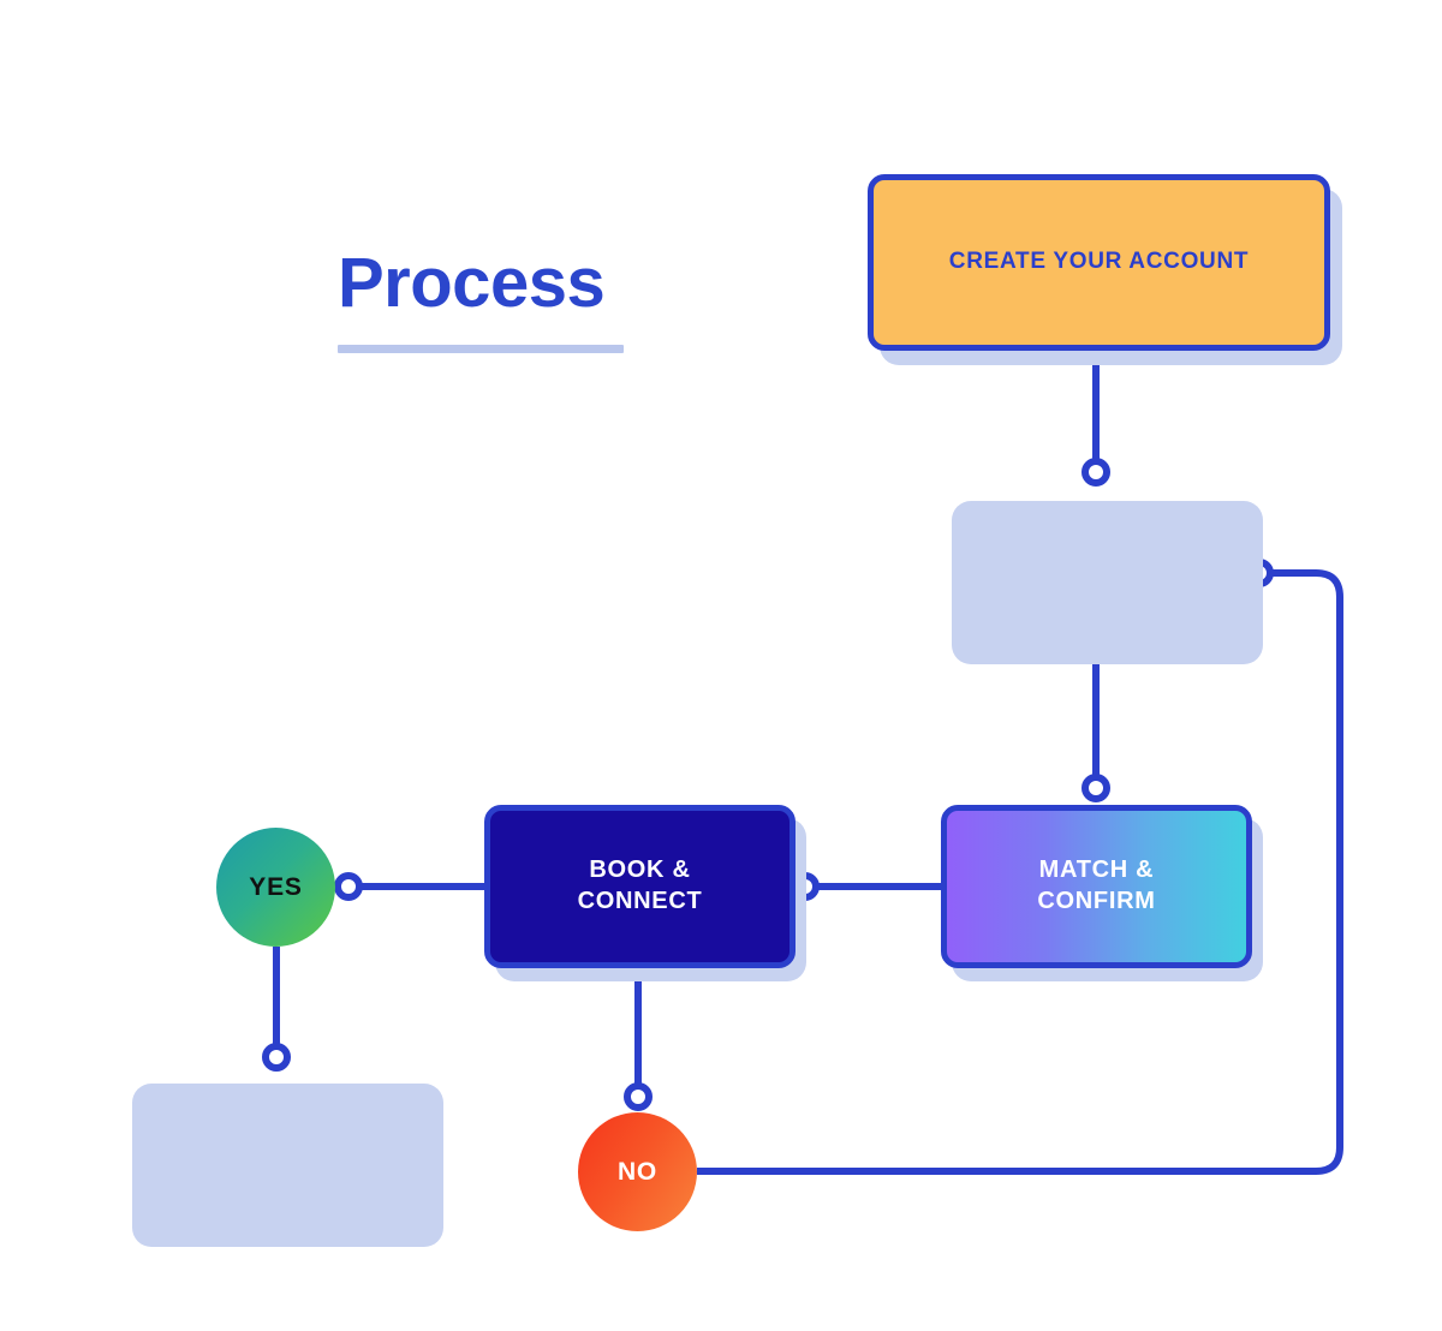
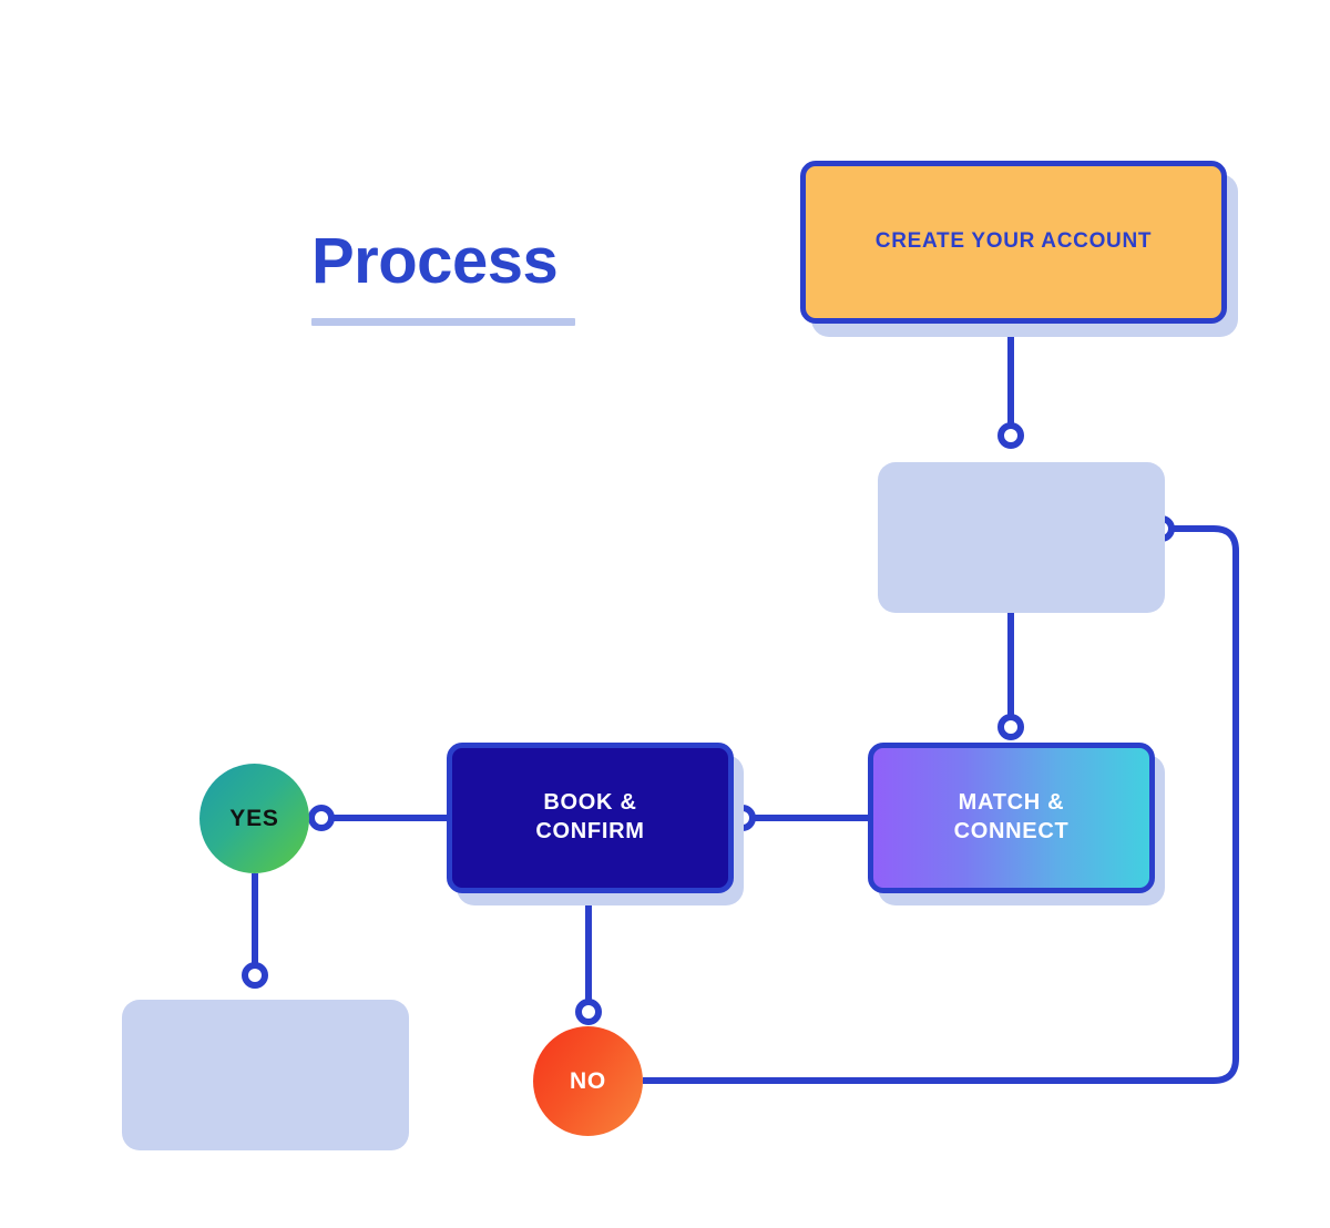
  Process
  CREATE YOUR ACCOUNT
  MATCH &
- CONFIRM
+ CONNECT
  BOOK &
- CONNECT
+ CONFIRM
  YES
  NO
